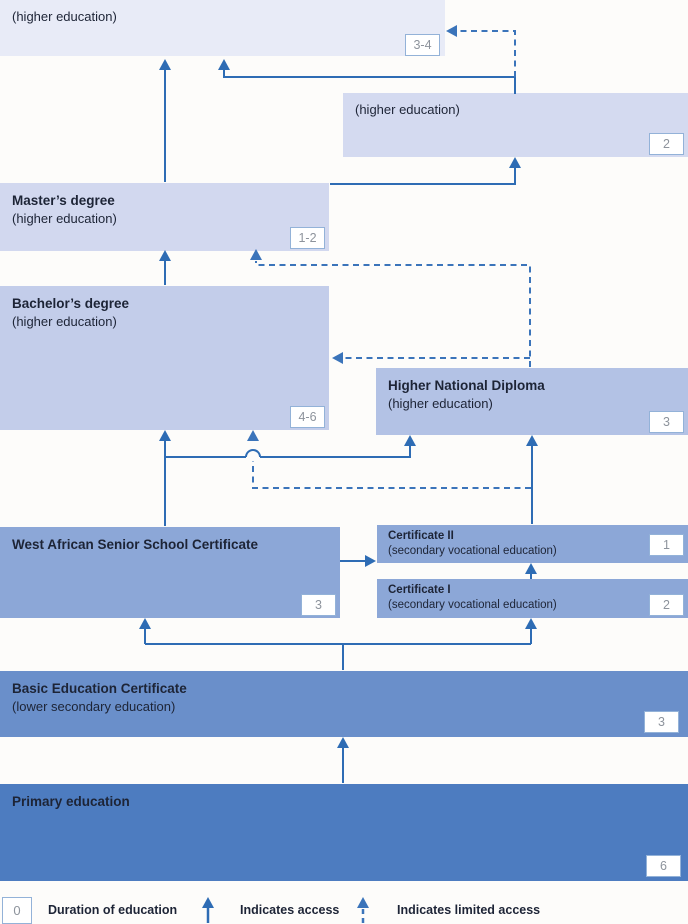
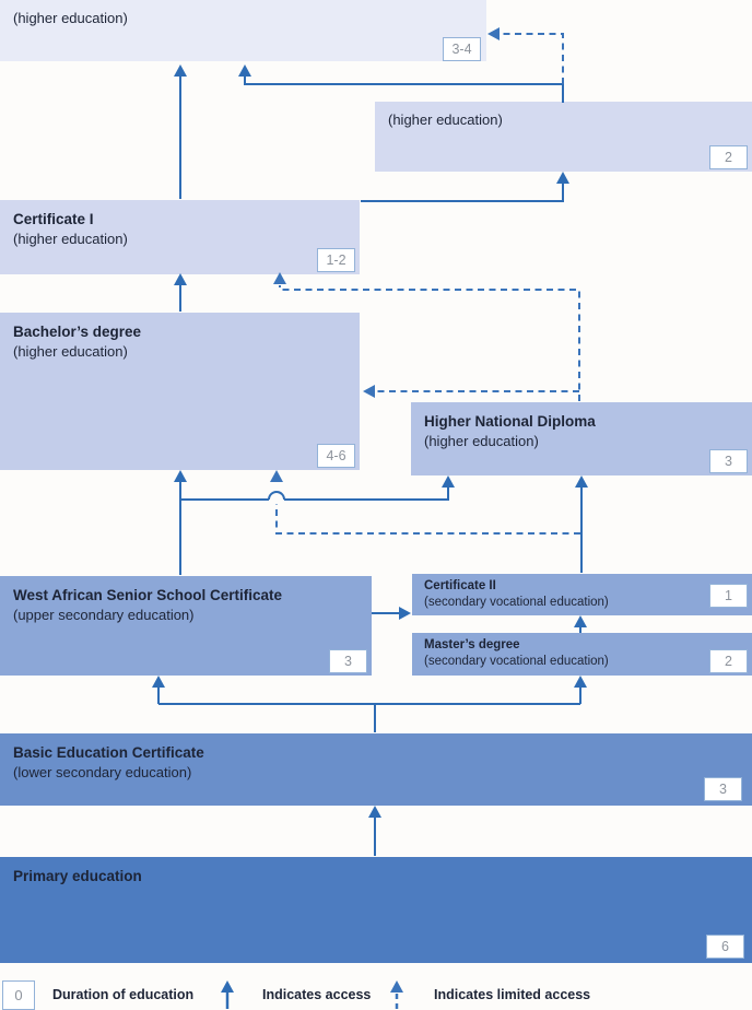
  (higher education)
  3-4
  (higher education)
  2
- Master’s degree
+ Certificate I
  (higher education)
  1-2
  Bachelor’s degree
  (higher education)
  4-6
  Higher National Diploma
  (higher education)
  3
  West African Senior School Certificate
+ (upper secondary education)
  3
  Certificate II
  (secondary vocational education)
  1
- Certificate I
+ Master’s degree
  (secondary vocational education)
  2
  Basic Education Certificate
  (lower secondary education)
  3
  Primary education
  6
  0
  Duration of education
  Indicates access
  Indicates limited access
